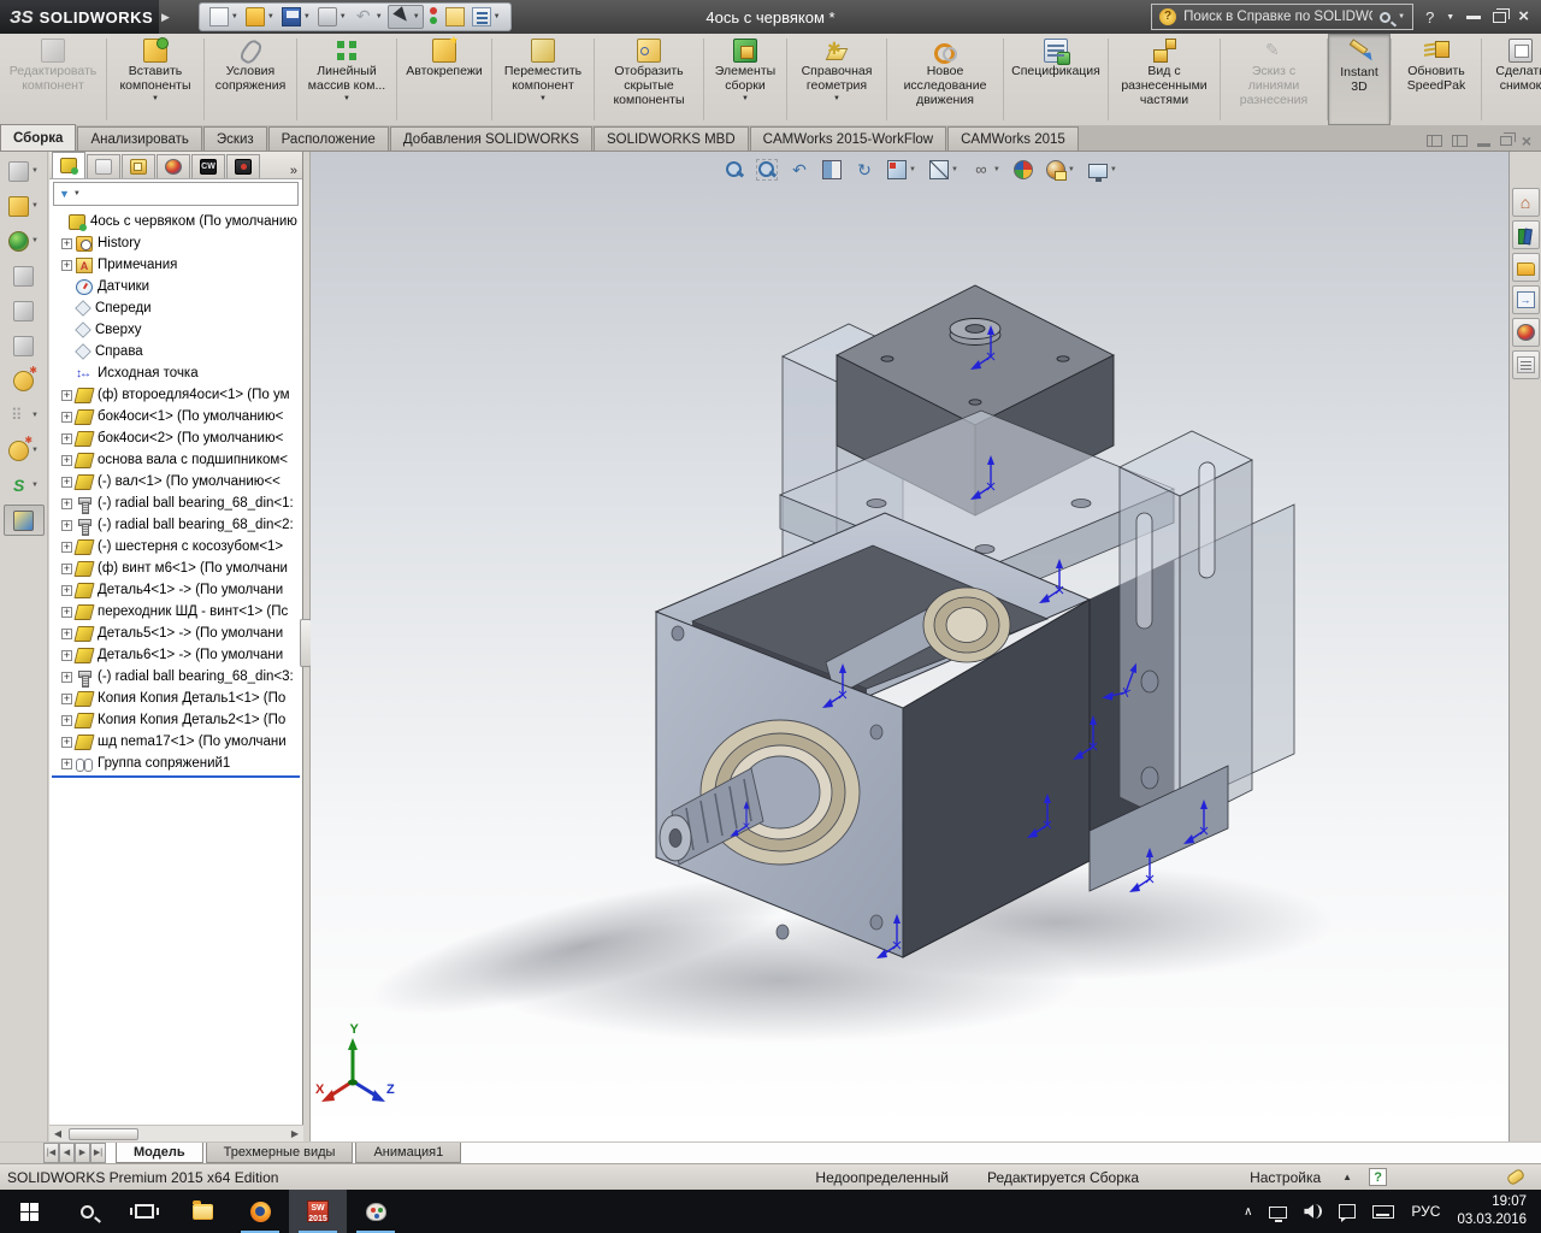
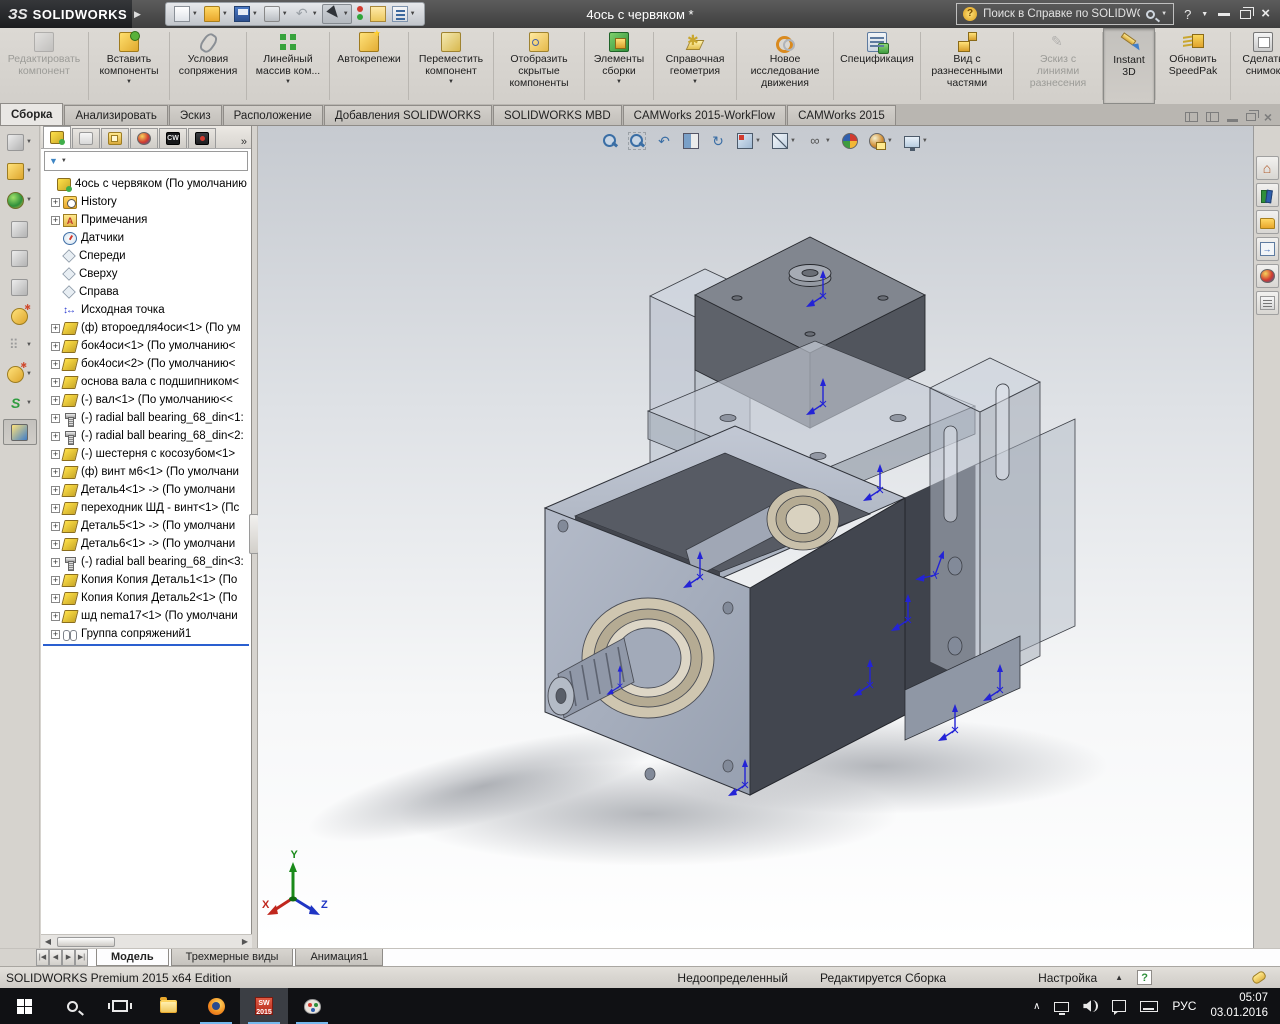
  ЗS
  SOLIDWORKS
  ▶
  4ось с червяком *
  ↶
  ?
  Поиск в Справке по SOLIDW
  ?
  ×
  Редактировать
  компонент
  Вставить
  компоненты
  Условия
  сопряжения
  Линейный
  массив ком...
  Автокрепежи
  Переместить
  компонент
  Отобразить
  скрытые
  компоненты
  Элементы
  сборки
  Справочная
  геометрия
  Новое
  исследование
  движения
  Спецификация
  Вид с
  разнесенными
  частями
  Эскиз с
  линиями
  разнесения
  Instant
  3D
  Обновить
  SpeedPak
  Сделат
  снимок
  Сборка
  Анализировать
  Эскиз
  Расположение
  Добавления SOLIDWORKS
  SOLIDWORKS MBD
  CAMWorks 2015-WorkFlow
  CAMWorks 2015
  ×
  »
  ▼
  4ось с червяком (По умолчанию
  +
  History
  +
  A
  Примечания
  Датчики
  Спереди
  Сверху
  Справа
  ↕↔
  Исходная точка
  +
  (ф) второедля4оси<1> (По ум
  +
  бок4оси<1> (По умолчанию<
  +
  бок4оси<2> (По умолчанию<
  +
  основа вала с подшипником<
  +
  (-) вал<1> (По умолчанию<<
  +
  (-) radial ball bearing_68_din<1:
  +
  (-) radial ball bearing_68_din<2:
  +
  (-) шестерня с косозубом<1>
  +
  (ф) винт м6<1> (По умолчани
  +
  Деталь4<1> -> (По умолчани
  +
  переходник ШД - винт<1> (Пс
  +
  Деталь5<1> -> (По умолчани
  +
  Деталь6<1> -> (По умолчани
  +
  (-) radial ball bearing_68_din<3:
  +
  Копия Копия Деталь1<1> (По
  +
  Копия Копия Деталь2<1> (По
  +
  шд nema17<1> (По умолчани
  +
  Группа сопряжений1
  ◀
  ▶
  Y
  X
  Z
  ↶
  ↻
  ∞
  ⌂
  Модель
  Трехмерные виды
  Анимация1
  SOLIDWORKS Premium 2015 x64 Edition
  Недоопределенный
  Редактируется Сборка
  Настройка
  ▲
  ?
  ∧
  РУС
- 19:07
+ 05:07
- 03.03.2016
+ 03.01.2016
